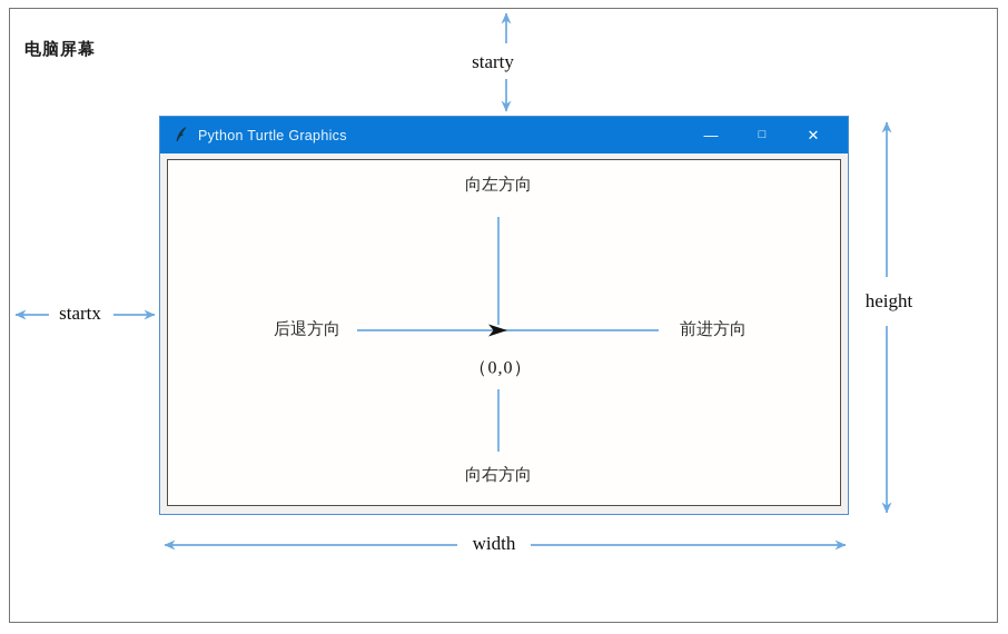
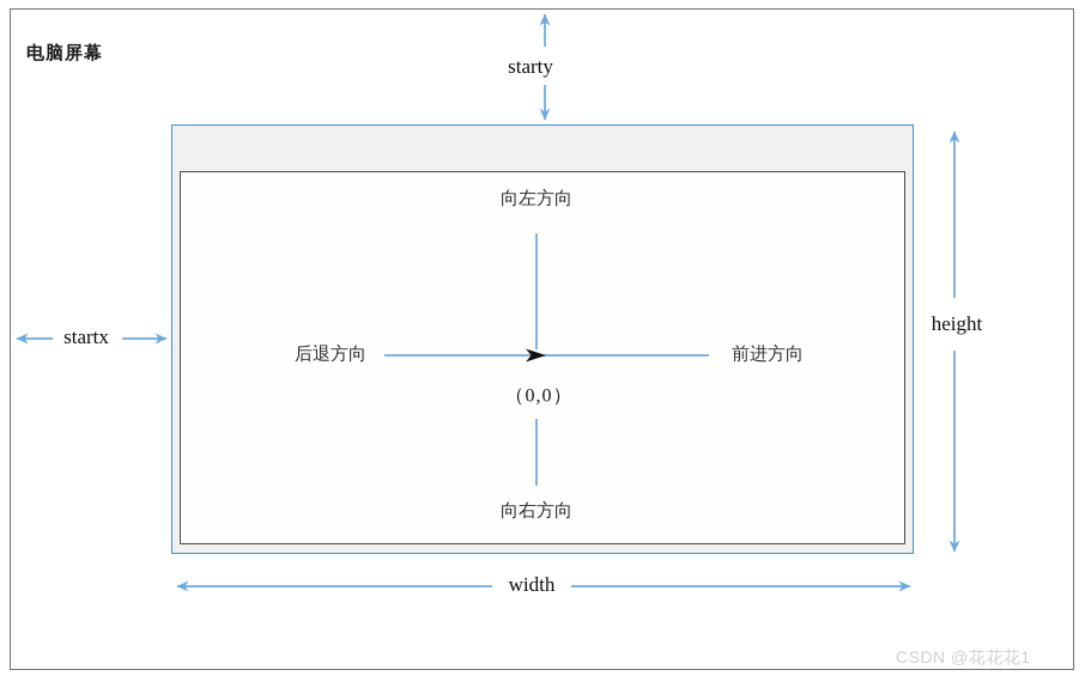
  电脑屏幕
  starty
  startx
  height
  width
- Python Turtle Graphics
- —
- □
- ✕
  向左方向
  后退方向
  前进方向
  （0,0）
  向右方向
+ CSDN @花花花1
